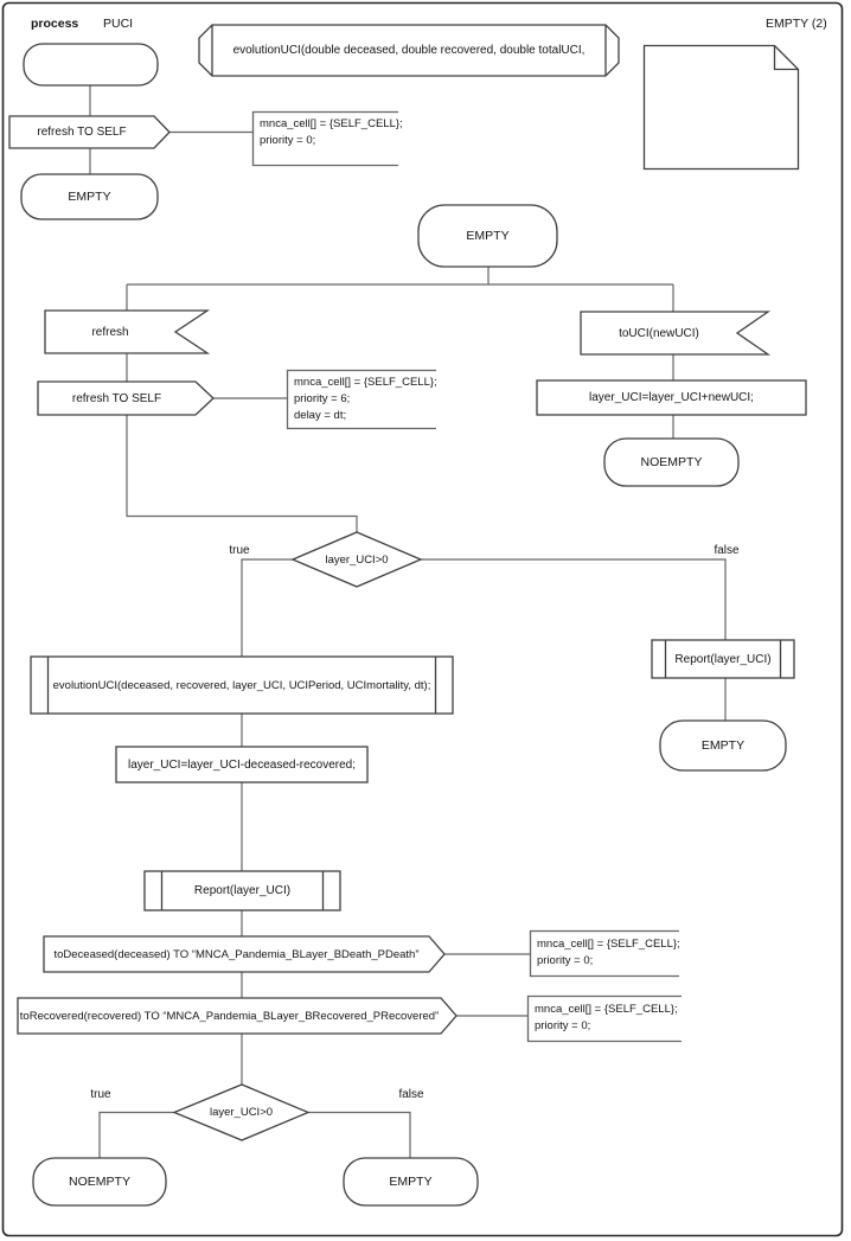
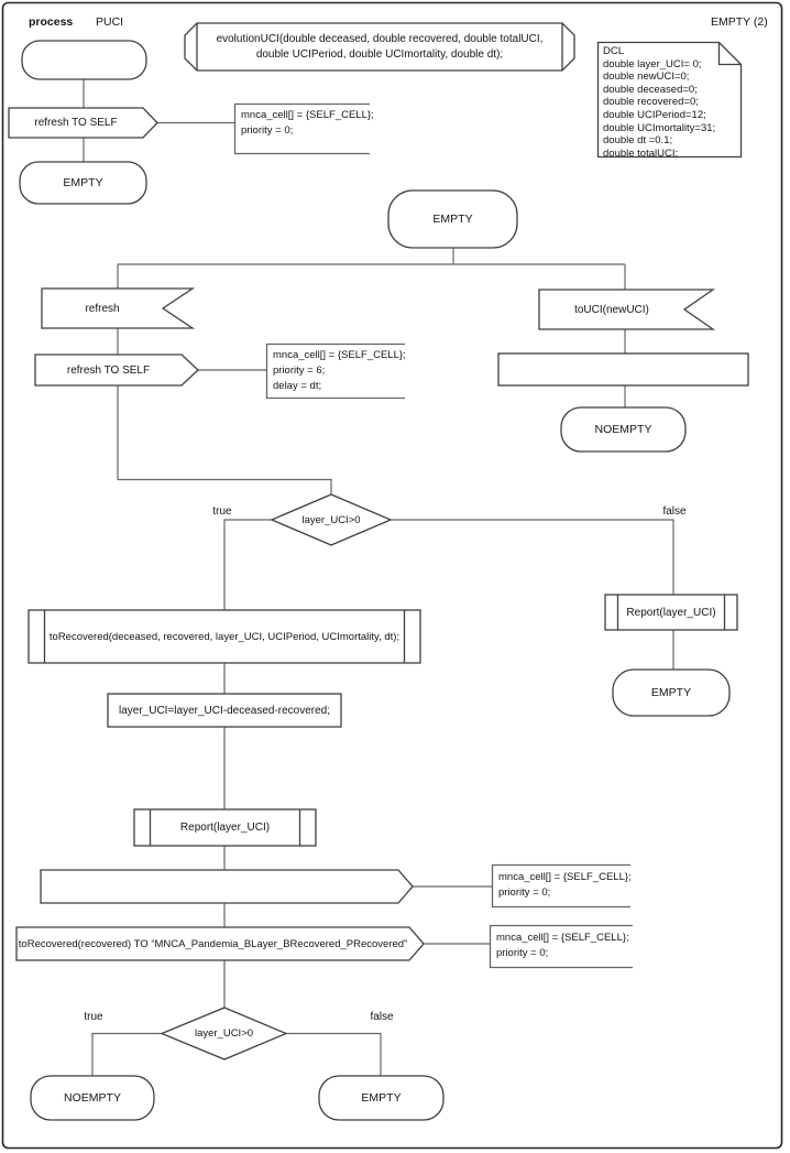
  process
  PUCI
  EMPTY (2)
  evolutionUCI(double deceased, double recovered, double totalUCI,
+ double UCIPeriod, double UCImortality, double dt);
+ DCL
+ double layer_UCI= 0;
+ double newUCI=0;
+ double deceased=0;
+ double recovered=0;
+ double UCIPeriod=12;
+ double UCImortality=31;
+ double dt =0.1;
+ double totalUCI;
  refresh TO SELF
  mnca_cell[] = {SELF_CELL};
  priority = 0;
  EMPTY
  EMPTY
  refresh
  toUCI(newUCI)
  refresh TO SELF
  mnca_cell[] = {SELF_CELL};
  priority = 6;
  delay = dt;
- layer_UCI=layer_UCI+newUCI;
  NOEMPTY
  layer_UCI>0
  true
  false
  Report(layer_UCI)
  EMPTY
- evolutionUCI(deceased, recovered, layer_UCI, UCIPeriod, UCImortality, dt);
+ toRecovered(deceased, recovered, layer_UCI, UCIPeriod, UCImortality, dt);
  layer_UCI=layer_UCI-deceased-recovered;
  Report(layer_UCI)
- toDeceased(deceased) TO “MNCA_Pandemia_BLayer_BDeath_PDeath”
  mnca_cell[] = {SELF_CELL};
  priority = 0;
  toRecovered(recovered) TO “MNCA_Pandemia_BLayer_BRecovered_PRecovered”
  mnca_cell[] = {SELF_CELL};
  priority = 0;
  layer_UCI>0
  true
  false
  NOEMPTY
  EMPTY
